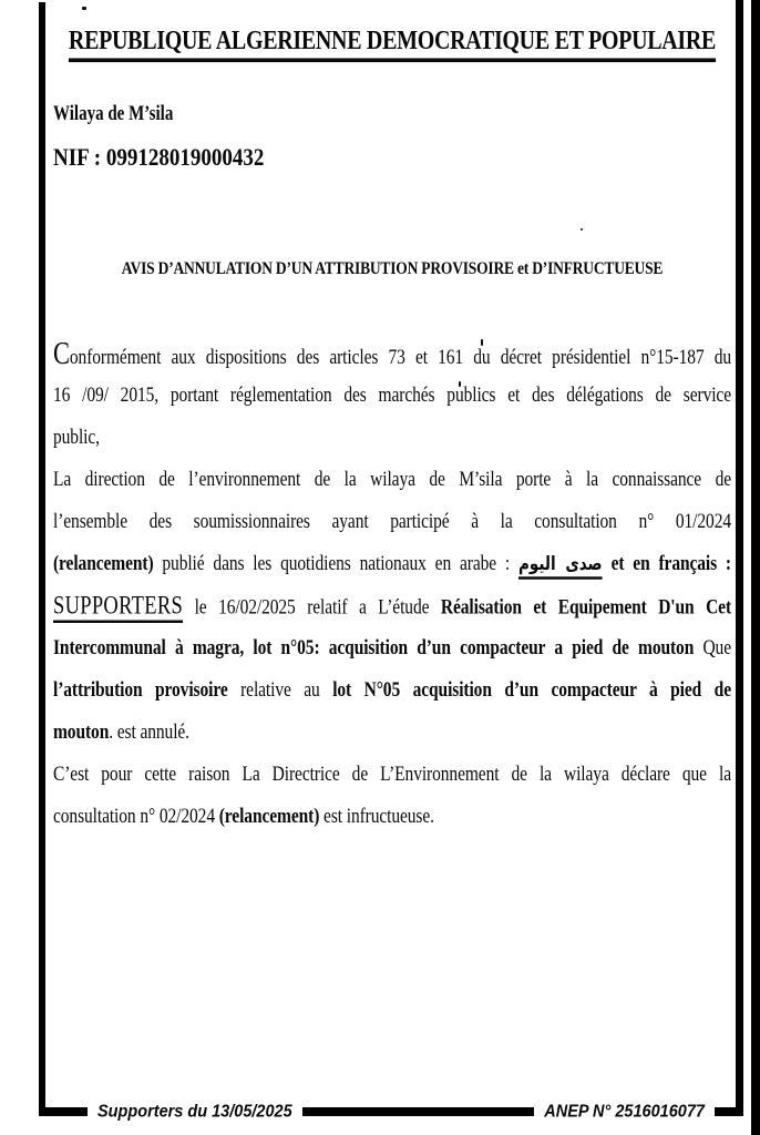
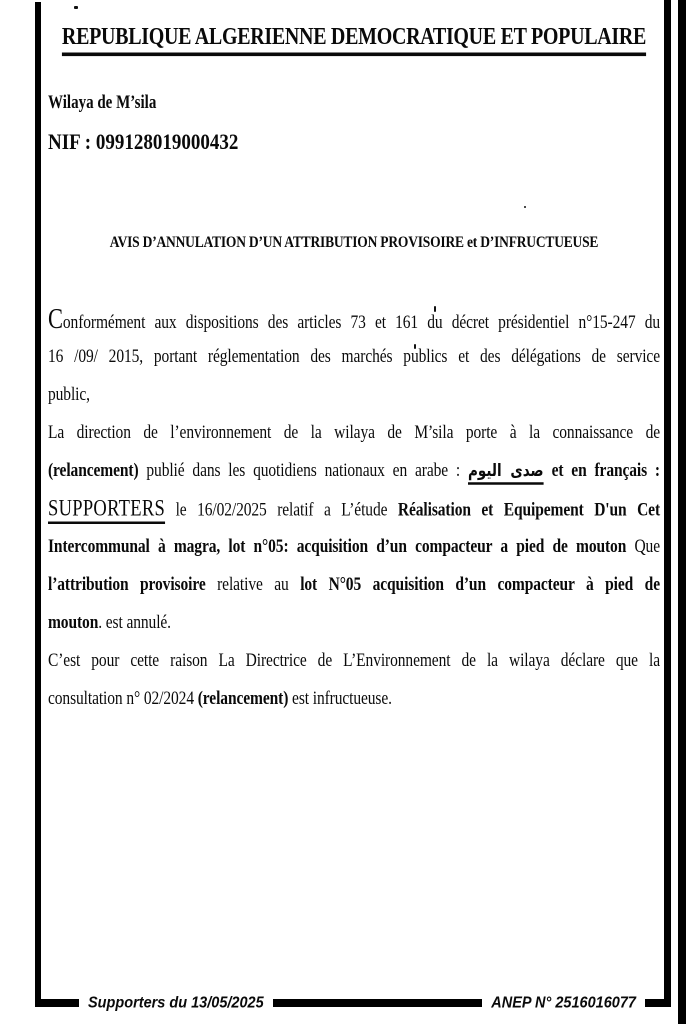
  REPUBLIQUE ALGERIENNE DEMOCRATIQUE ET POPULAIRE
  Wilaya de M’sila
  NIF : 099128019000432
  AVIS D’ANNULATION D’UN ATTRIBUTION PROVISOIRE et D’INFRUCTUEUSE
- Conformément aux dispositions des articles 73 et 161 du décret présidentiel n°15-187 du
+ Conformément aux dispositions des articles 73 et 161 du décret présidentiel n°15-247 du
  16 /09/ 2015, portant réglementation des marchés publics et des délégations de service
  public,
  La direction de l’environnement de la wilaya de M’sila porte à la connaissance de
- l’ensemble des soumissionnaires ayant participé à la consultation n° 01/2024
  (relancement) publié dans les quotidiens nationaux en arabe : صدى اليوم et en français :
  SUPPORTERS le 16/02/2025 relatif a L’étude Réalisation et Equipement D'un Cet
  Intercommunal à magra, lot n°05: acquisition d’un compacteur a pied de mouton Que
  l’attribution provisoire relative au lot N°05 acquisition d’un compacteur à pied de
  mouton. est annulé.
  C’est pour cette raison La Directrice de L’Environnement de la wilaya déclare que la
  consultation n° 02/2024 (relancement) est infructueuse.
  Supporters du 13/05/2025
  ANEP N° 2516016077
